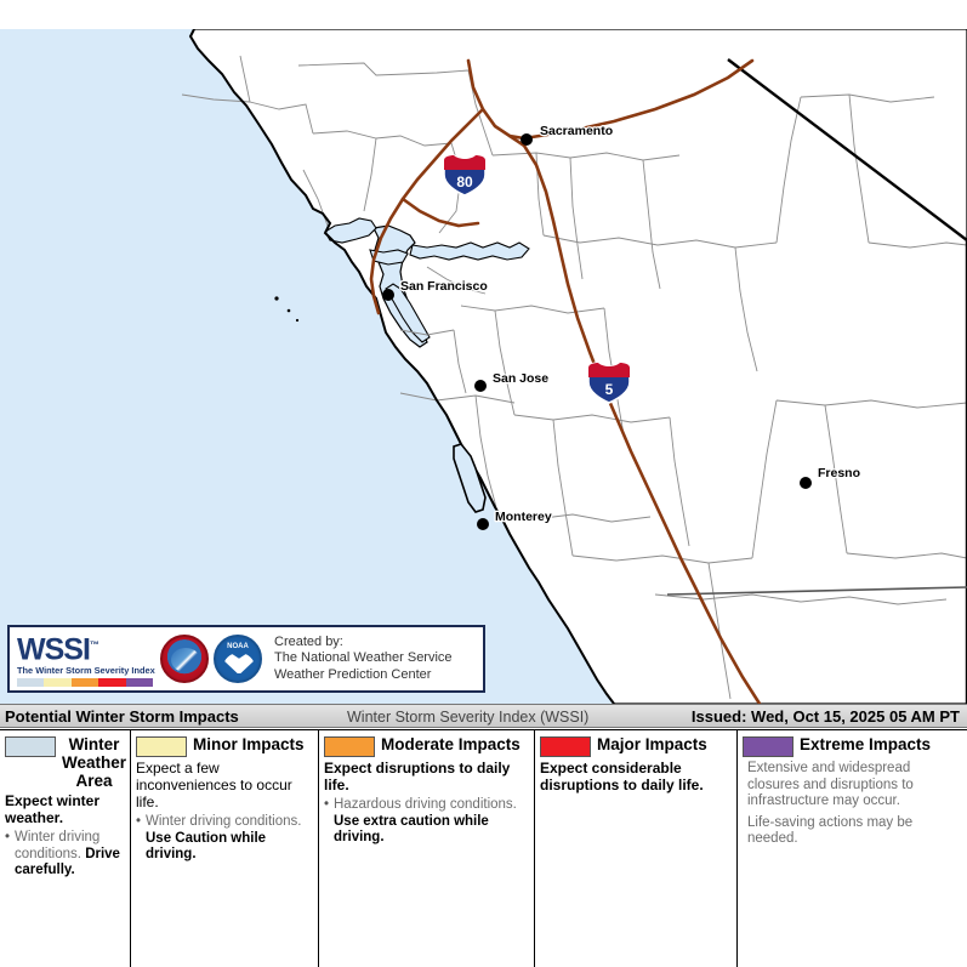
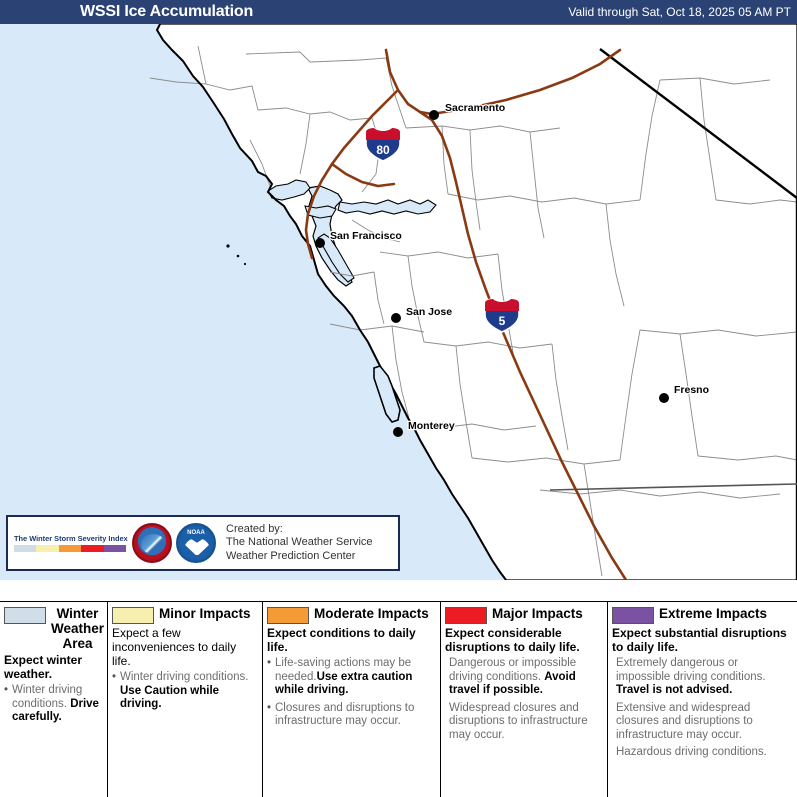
+ WSSI Ice Accumulation
+ Valid through Sat, Oct 18, 2025 05 AM PT
  Sacramento
  San Francisco
  San Jose
  Monterey
  Fresno
  80
  5
- WSSI™
  The Winter Storm Severity Index
  Created by:
  The National Weather Service
  Weather Prediction Center
- Potential Winter Storm Impacts
- Winter Storm Severity Index (WSSI)
- Issued: Wed, Oct 15, 2025 05 AM PT
  Winter Weather Area
  Expect winter weather.
  Winter driving conditions. Drive carefully.
  Minor Impacts
- Expect a few inconveniences to occur life.
+ Expect a few inconveniences to daily life.
  Winter driving conditions. Use Caution while driving.
  Moderate Impacts
- Expect disruptions to daily life.
+ Expect conditions to daily life.
- Hazardous driving conditions. Use extra caution while driving.
+ Life-saving actions may be needed.Use extra caution while driving.
+ Closures and disruptions to infrastructure may occur.
  Major Impacts
  Expect considerable disruptions to daily life.
+ Dangerous or impossible driving conditions. Avoid travel if possible.
+ Widespread closures and disruptions to infrastructure may occur.
  Extreme Impacts
+ Expect substantial disruptions to daily life.
+ Extremely dangerous or impossible driving conditions. Travel is not advised.
  Extensive and widespread closures and disruptions to infrastructure may occur.
- Life-saving actions may be needed.
+ Hazardous driving conditions.
